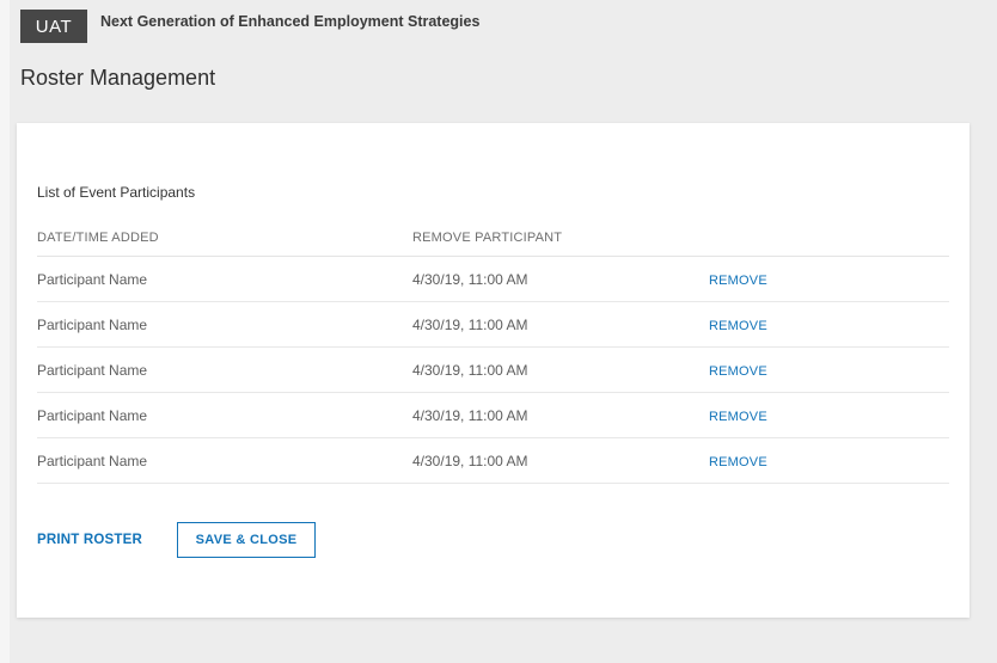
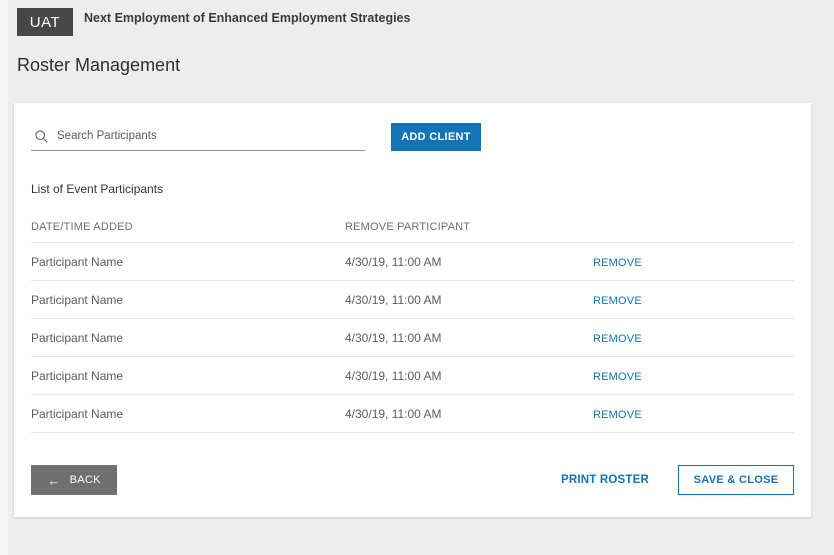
  UAT
- Next Generation of Enhanced Employment Strategies
+ Next Employment of Enhanced Employment Strategies
  Roster Management
+ Search Participants
+ ADD CLIENT
  List of Event Participants
  DATE/TIME ADDED
  REMOVE PARTICIPANT
  Participant Name
  4/30/19, 11:00 AM
  REMOVE
  Participant Name
  4/30/19, 11:00 AM
  REMOVE
  Participant Name
  4/30/19, 11:00 AM
  REMOVE
  Participant Name
  4/30/19, 11:00 AM
  REMOVE
  Participant Name
  4/30/19, 11:00 AM
  REMOVE
+ ←
+ BACK
  PRINT ROSTER
  SAVE & CLOSE
